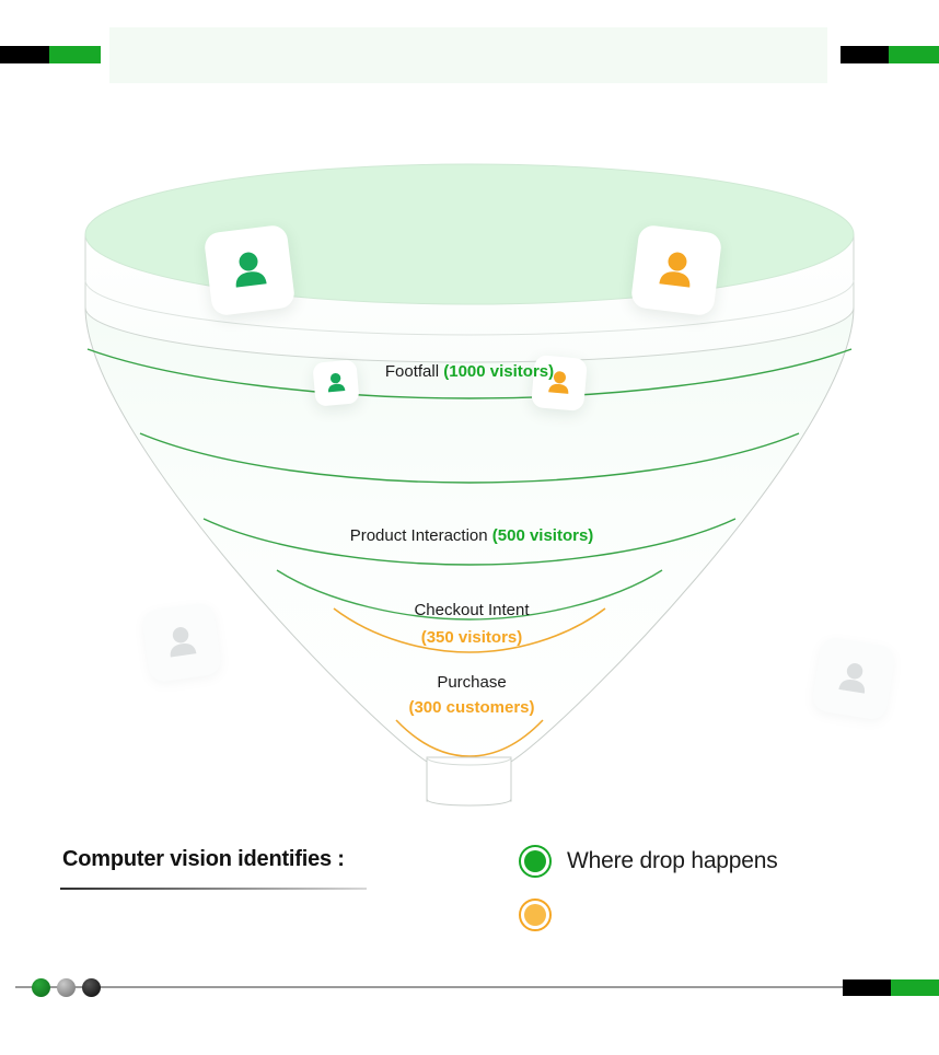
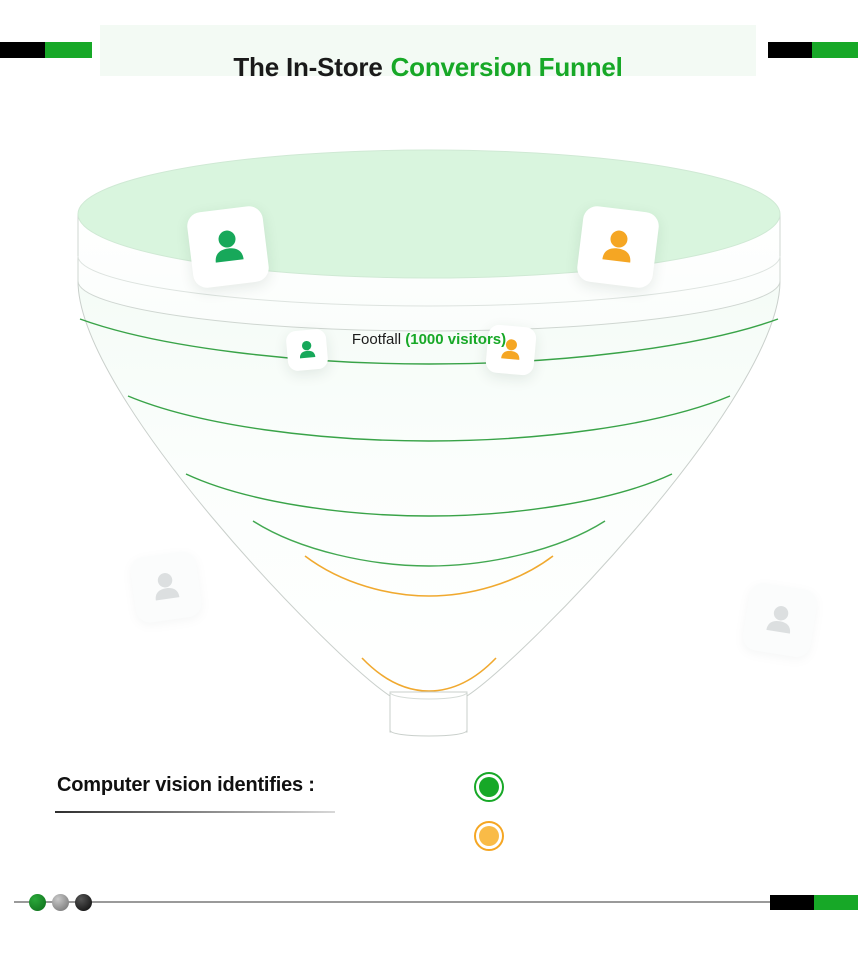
+ The In-Store
+ Conversion Funnel
  Footfall (1000 visitors)
- Product Interaction (500 visitors)
- Checkout Intent
- (350 visitors)
- Purchase
- (300 customers)
  Computer vision identifies :
- Where drop happens
